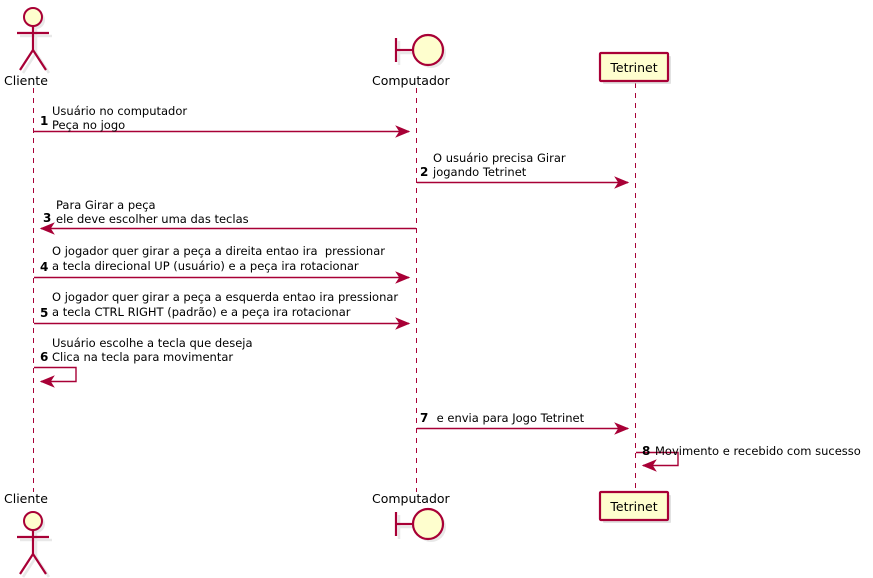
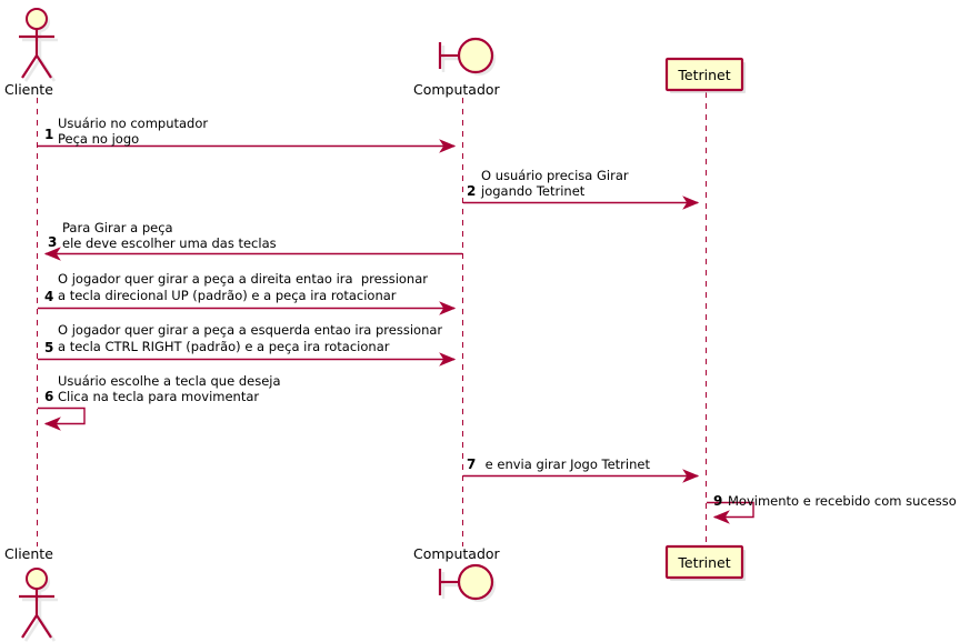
  Cliente
  Computador
  Tetrinet
  Cliente
  Computador
  Tetrinet
  1
  Usuário no computador
  Peça no jogo
  2
  O usuário precisa Girar
  jogando Tetrinet
  3
  Para Girar a peça
  ele deve escolher uma das teclas
  4
  O jogador quer girar a peça a direita entao ira pressionar
- a tecla direcional UP (usuário) e a peça ira rotacionar
+ a tecla direcional UP (padrão) e a peça ira rotacionar
  5
  O jogador quer girar a peça a esquerda entao ira pressionar
  a tecla CTRL RIGHT (padrão) e a peça ira rotacionar
  6
  Usuário escolhe a tecla que deseja
  Clica na tecla para movimentar
  7
- e envia para Jogo Tetrinet
+ e envia girar Jogo Tetrinet
- 8
+ 9
  Movimento e recebido com sucesso
